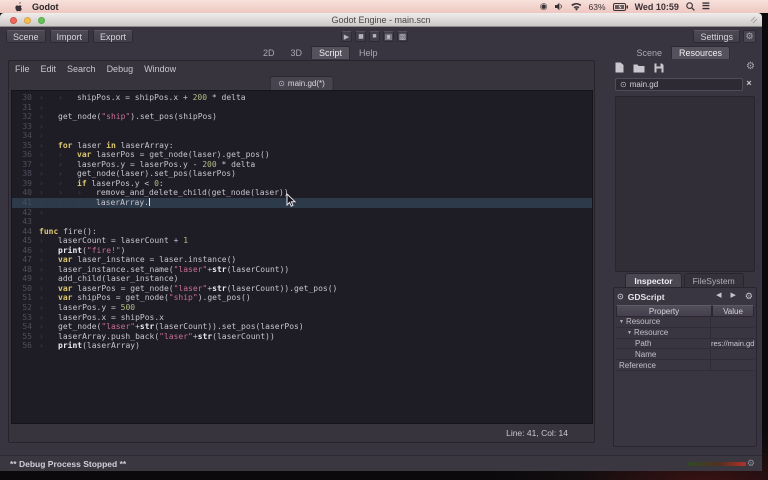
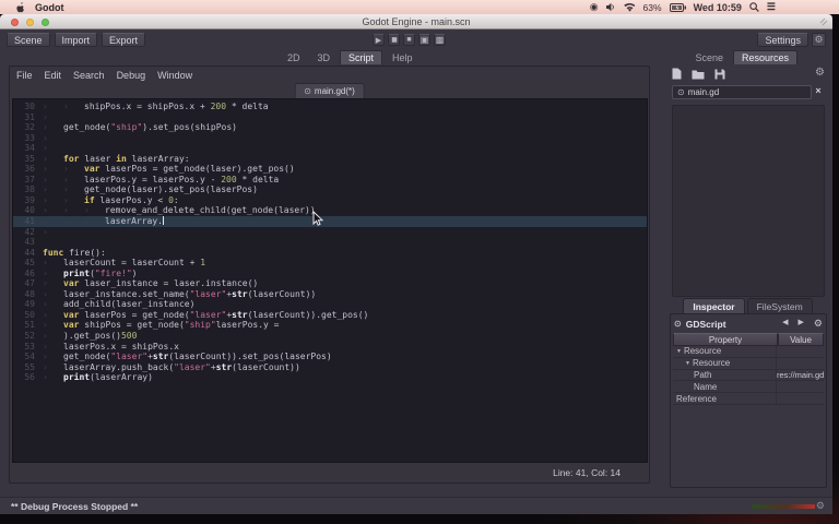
  Godot
  ◉
  63%
  Wed 10:59
  ☰
  Godot Engine - main.scn
  Scene
  Import
  Export
  ▣
  ▩
  Settings
  ⚙
  2D
  3D
  Script
  Help
  Scene
  Resources
  File
  Edit
  Search
  Debug
  Window
  ⊙
  main.gd(*)
  30
  › › shipPos.x = shipPos.x + 200 * delta
  31
  ›
  32
  › get_node("ship").set_pos(shipPos)
  33
  ›
  34
  ›
  35
  › for laser in laserArray:
  36
  › › var laserPos = get_node(laser).get_pos()
  37
  › › laserPos.y = laserPos.y - 200 * delta
  38
  › › get_node(laser).set_pos(laserPos)
  39
  › › if laserPos.y < 0:
  40
  › › › remove_and_delete_child(get_node(laser))
  41
  laserArray.
  42
  ›
  43
  44
  func fire():
  45
  › laserCount = laserCount + 1
  46
  › print("fire!")
  47
  › var laser_instance = laser.instance()
  48
  › laser_instance.set_name("laser"+str(laserCount))
  49
  › add_child(laser_instance)
  50
  › var laserPos = get_node("laser"+str(laserCount)).get_pos()
  51
- › var shipPos = get_node("ship").get_pos()
+ › var shipPos = get_node("ship"laserPos.y =
  52
- › laserPos.y = 500
+ › ).get_pos()500
  53
  › laserPos.x = shipPos.x
  54
  › get_node("laser"+str(laserCount)).set_pos(laserPos)
  55
  › laserArray.push_back("laser"+str(laserCount))
  56
  › print(laserArray)
  Line: 41, Col: 14
  ⚙
  ⊙
  main.gd
  ×
  Inspector
  FileSystem
  ⊙
  GDScript
  ⚙
  Property
  Value
  Resource
  Resource
  Path
  res://main.gd
  Name
  Reference
  ** Debug Process Stopped **
  ⚙
